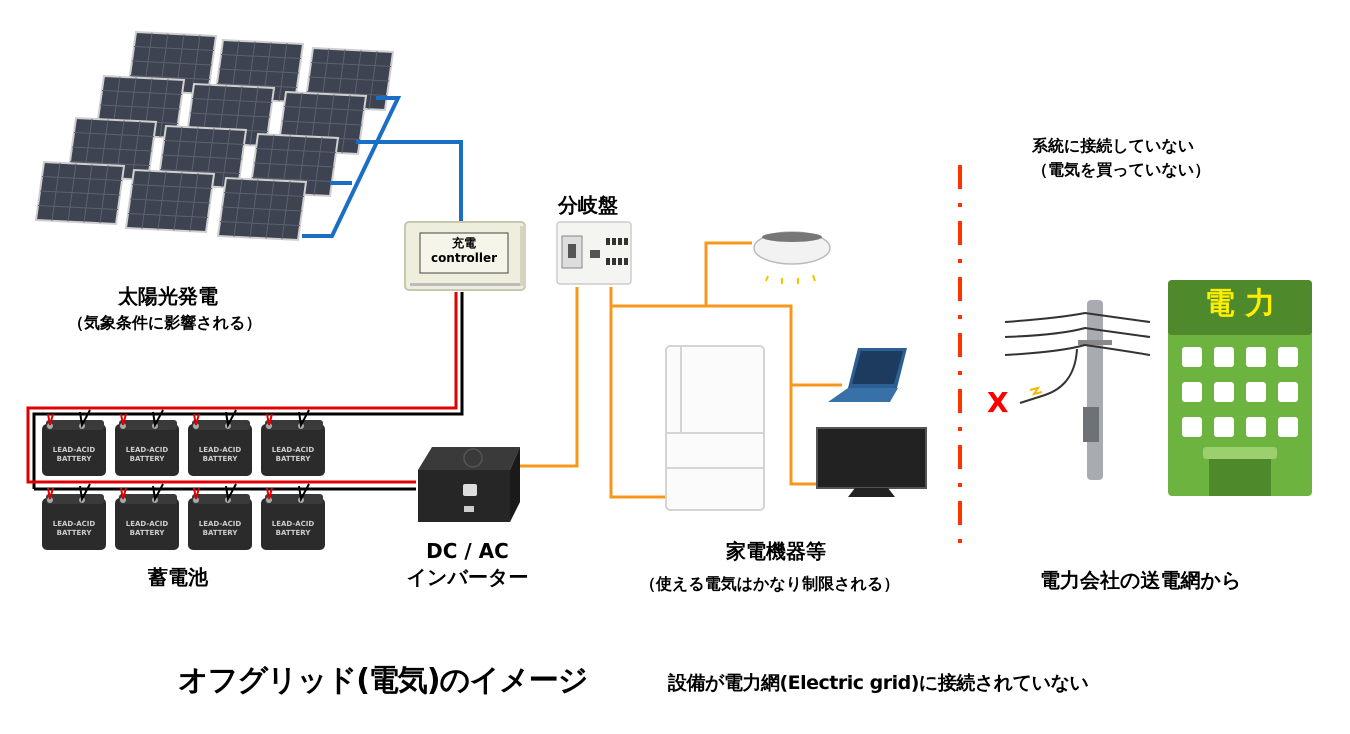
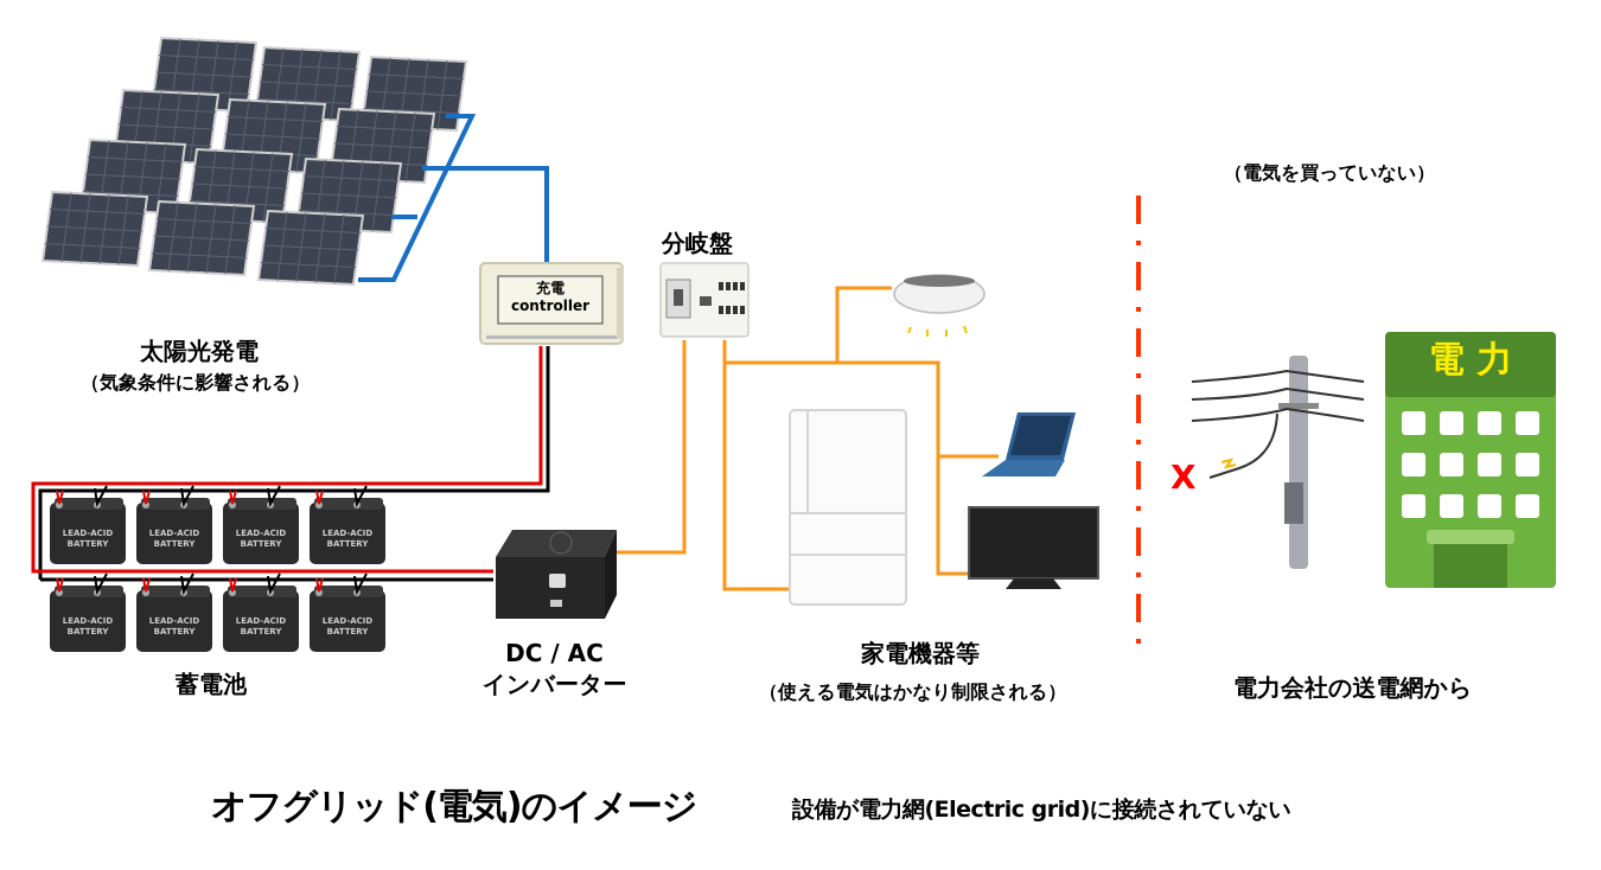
  LEAD-ACID
  BATTERY
  LEAD-ACID
  BATTERY
  LEAD-ACID
  BATTERY
  LEAD-ACID
  BATTERY
  LEAD-ACID
  BATTERY
  LEAD-ACID
  BATTERY
  LEAD-ACID
  BATTERY
  LEAD-ACID
  BATTERY
  太陽光発電
  （気象条件に影響される）
  充電
  controller
  分岐盤
  蓄電池
  DC / AC
  インバーター
  家電機器等
  （使える電気はかなり制限される）
- 系統に接続していない
  （電気を買っていない）
  電力会社の送電網から
  電 力
  X
  オフグリッド(電気)のイメージ
  設備が電力網(Electric grid)に接続されていない
